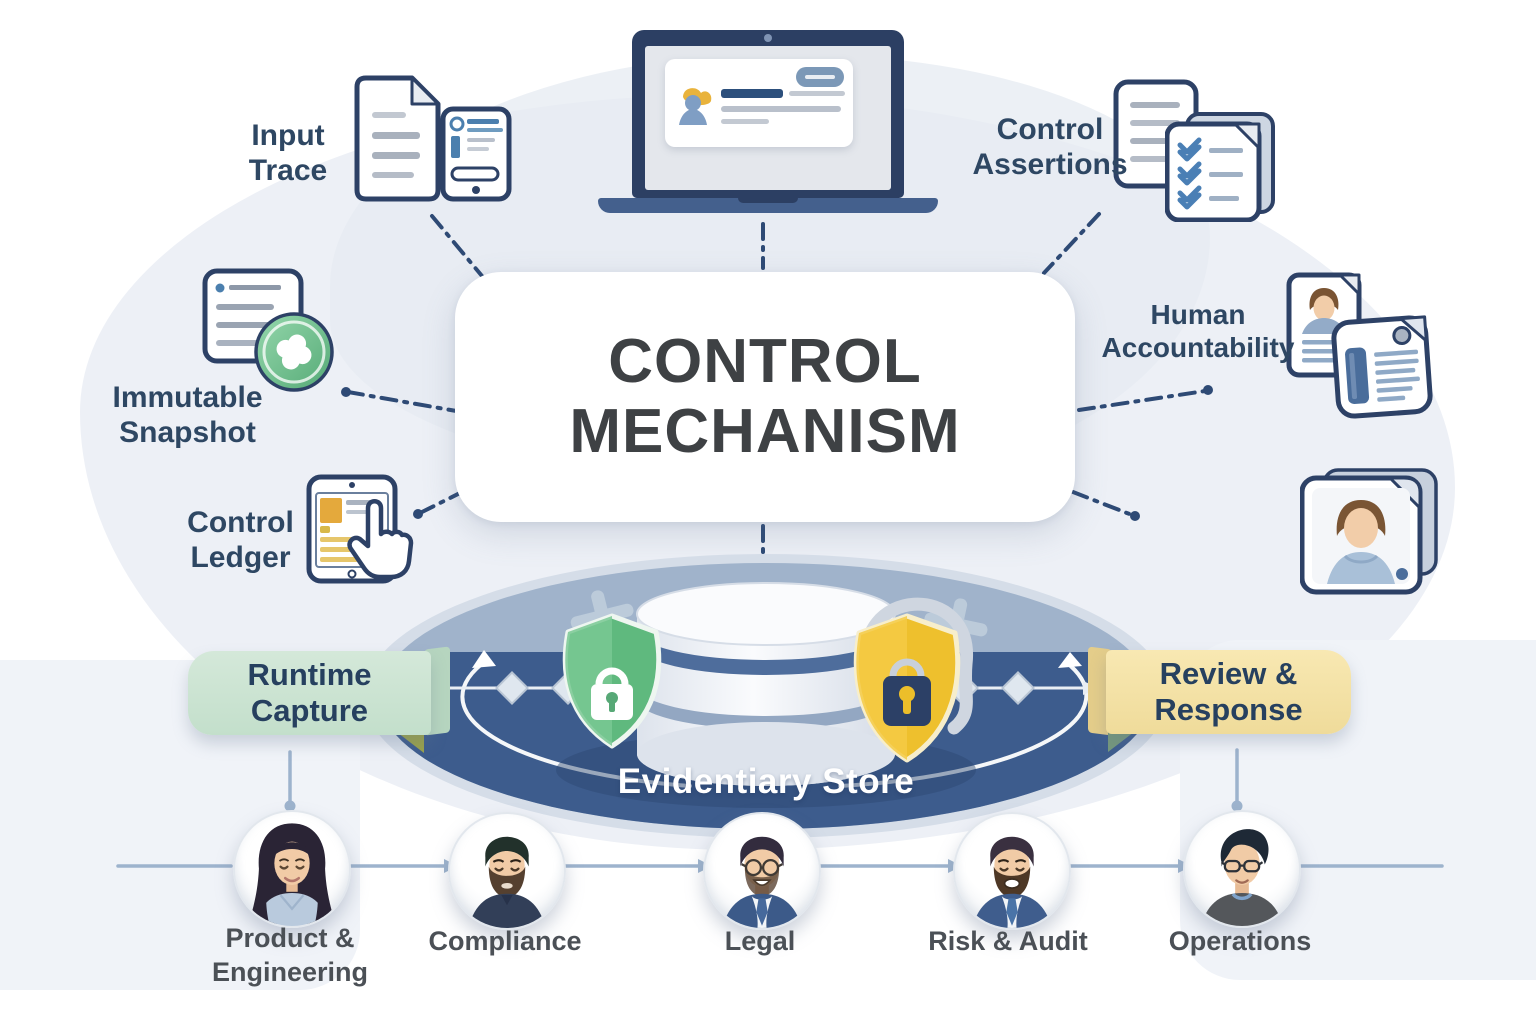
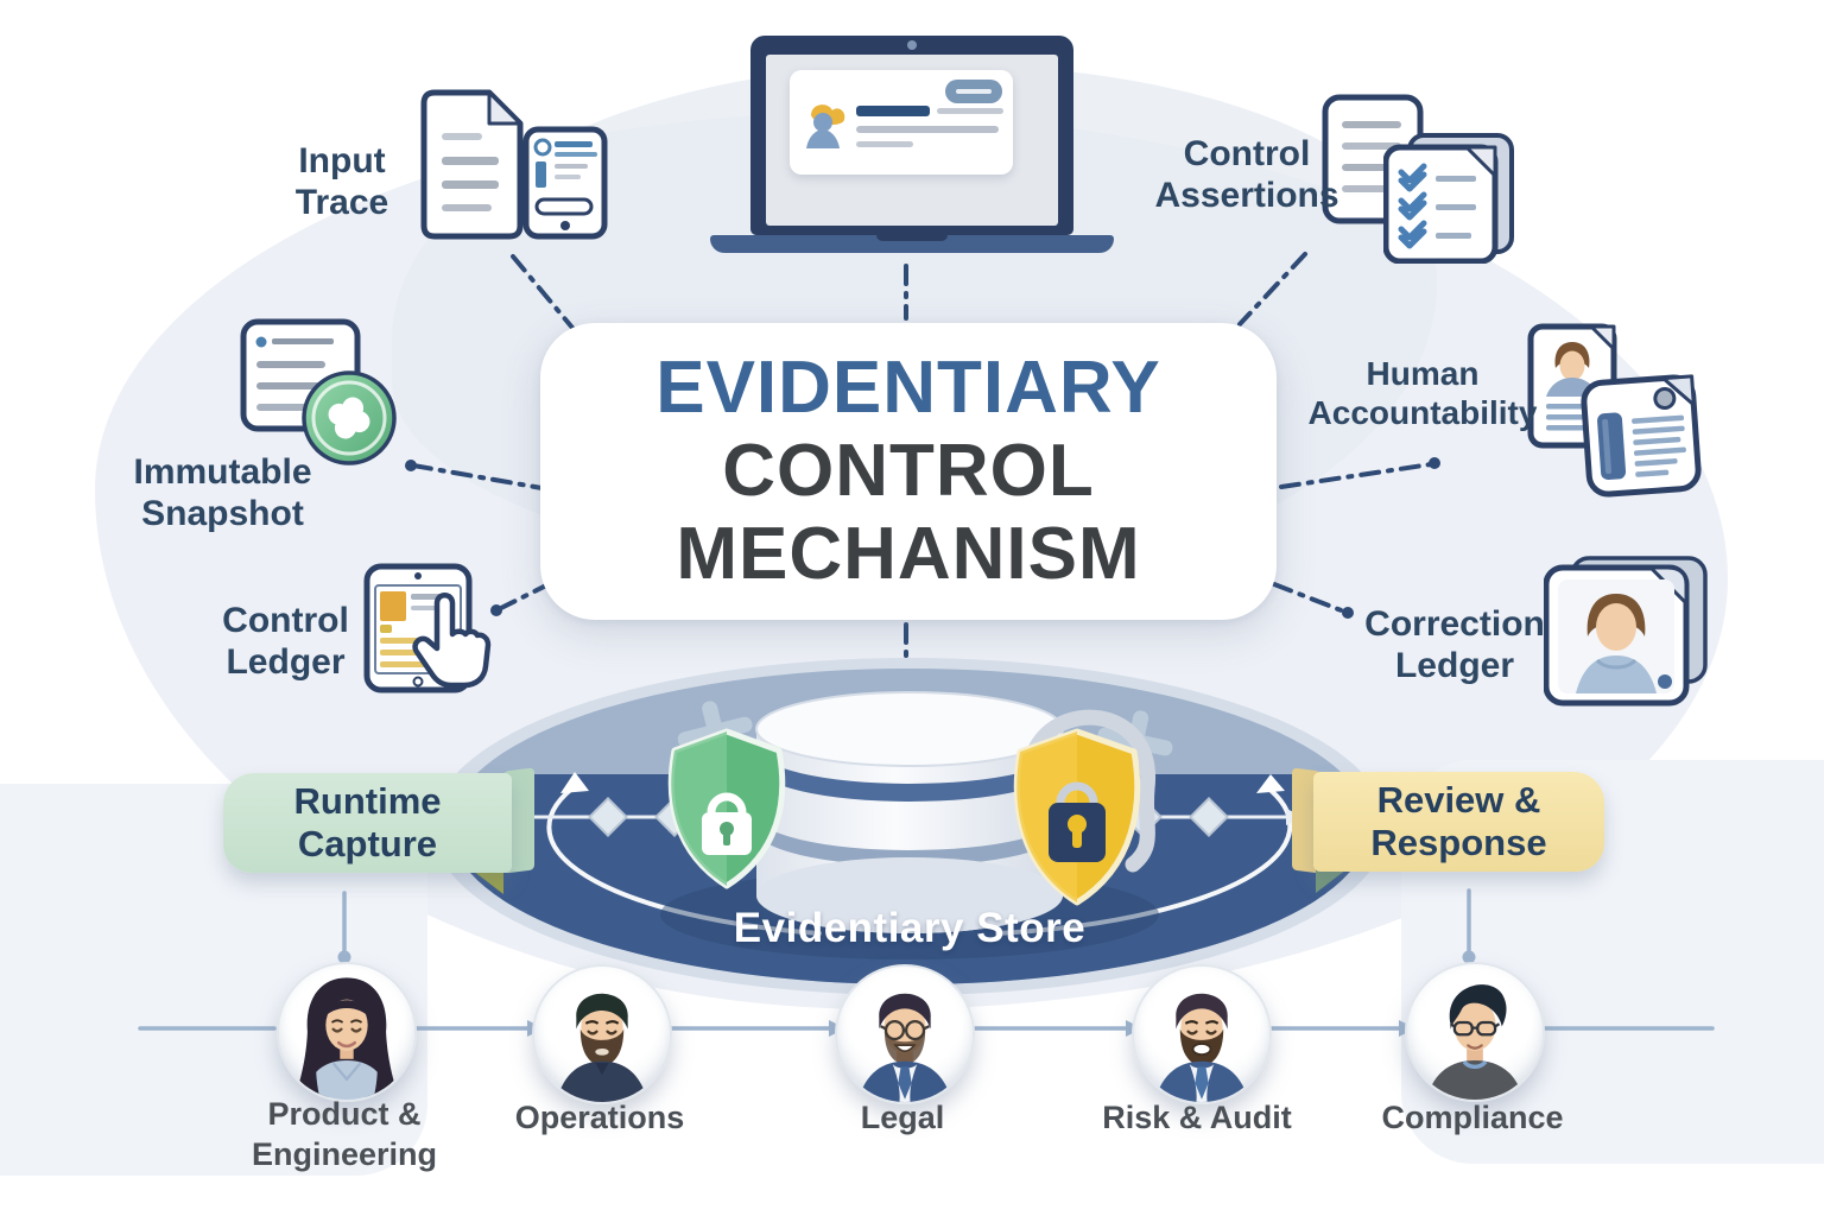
  Input Trace
  Control Assertions
  Immutable Snapshot
  Human Accountability
  Control Ledger
+ Correction Ledger
+ EVIDENTIARY
  CONTROL
  MECHANISM
  Evidentiary Store
  Runtime Capture
  Review & Response
  Product & Engineering
- Compliance
+ Operations
  Legal
  Risk & Audit
- Operations
+ Compliance
